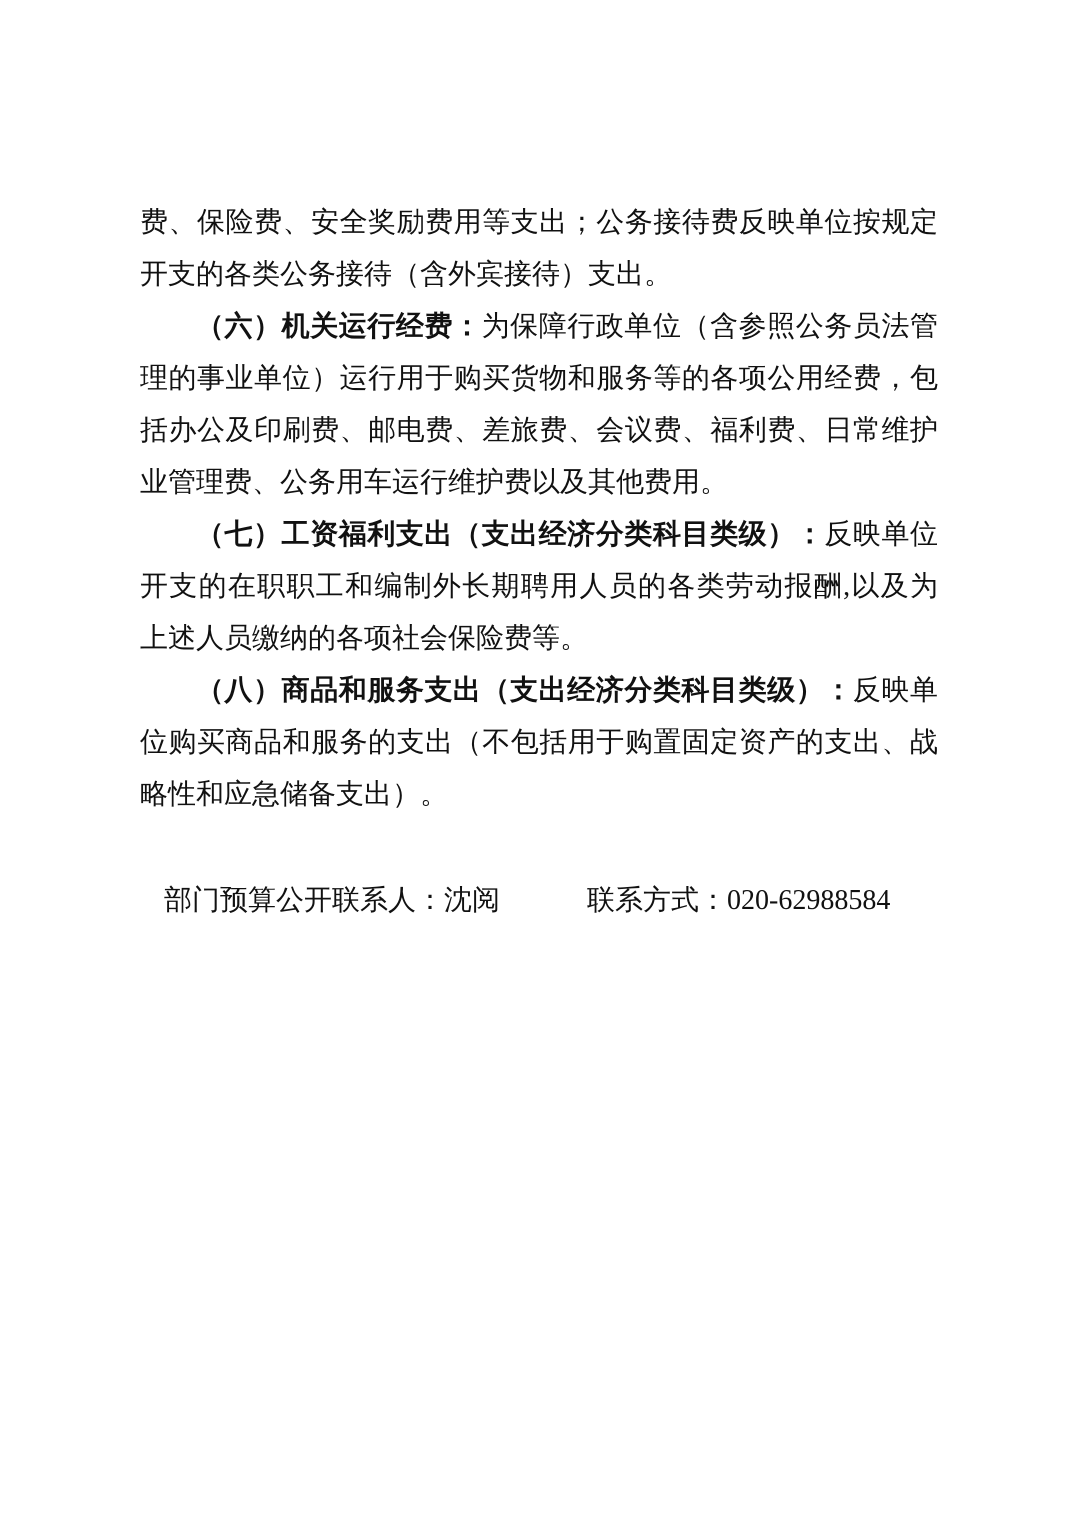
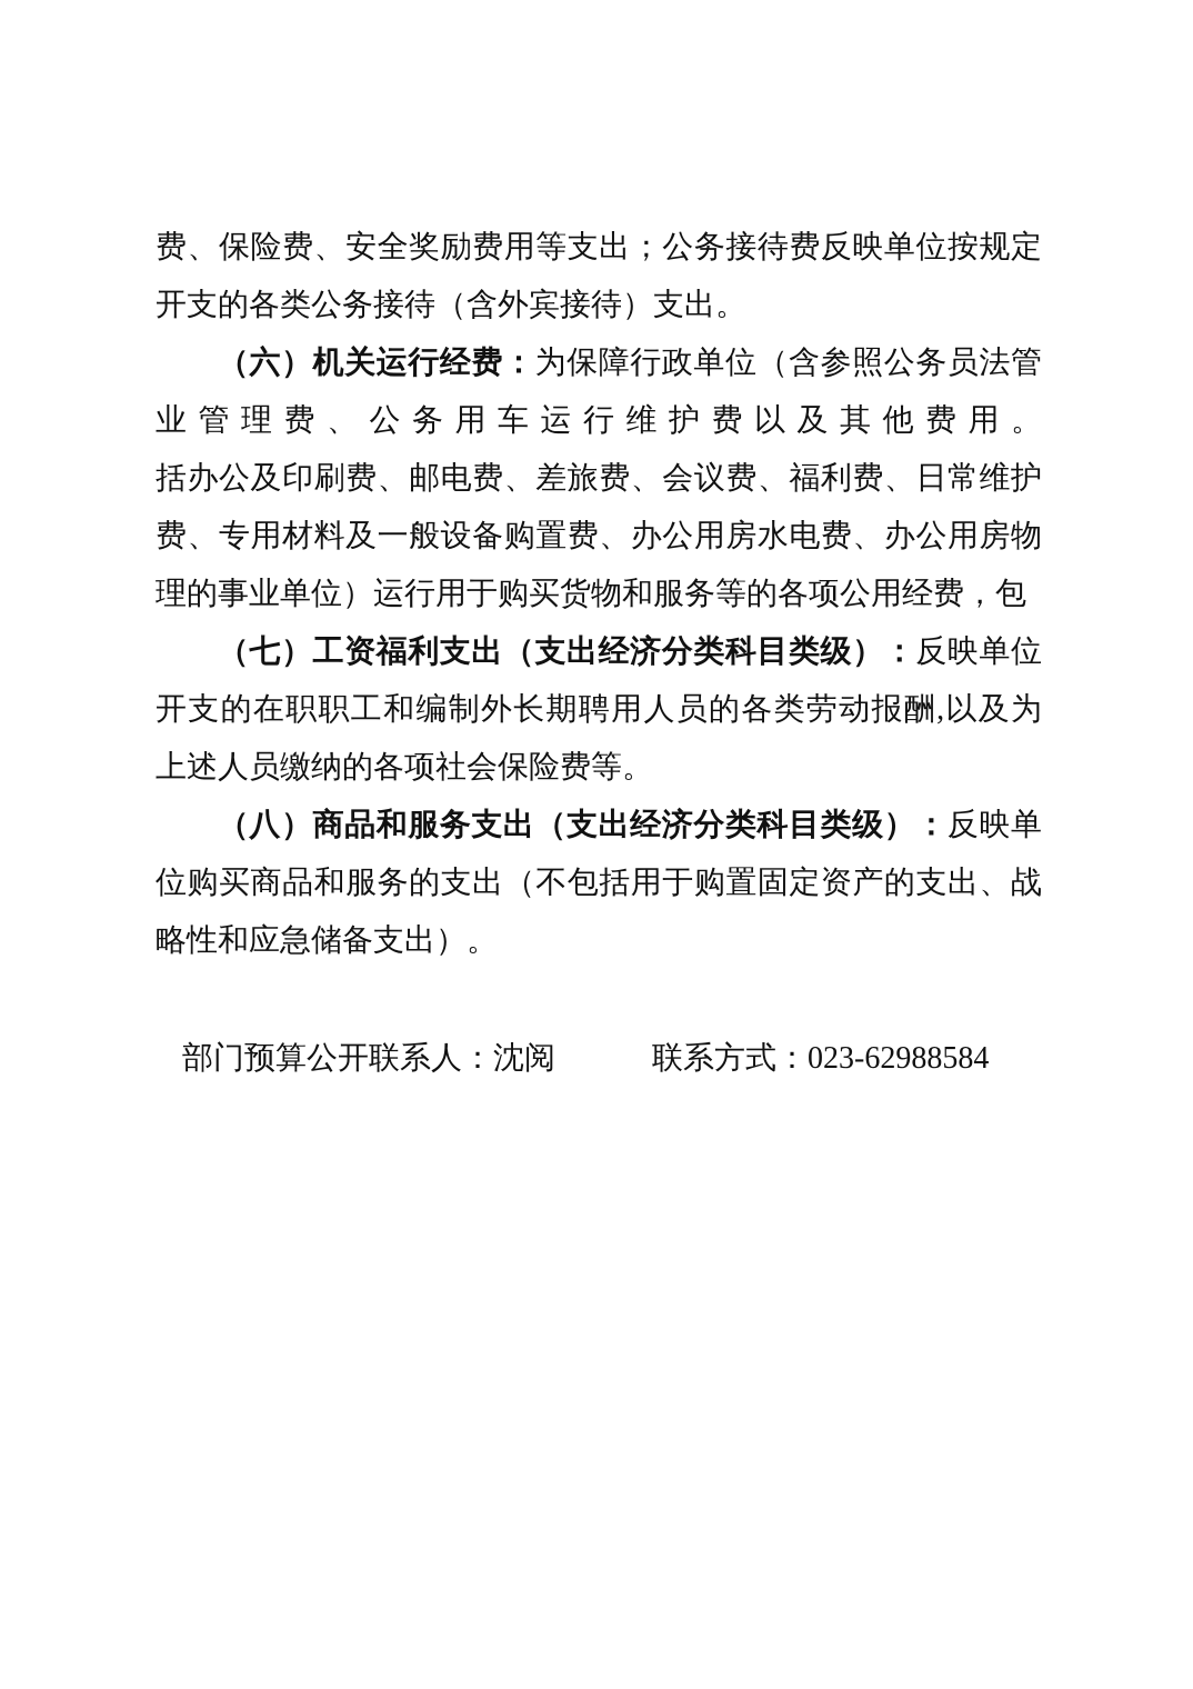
  费、保险费、安全奖励费用等支出；公务接待费反映单位按规定
  开支的各类公务接待（含外宾接待）支出。
  （六）机关运行经费：为保障行政单位（含参照公务员法管
- 理的事业单位）运行用于购买货物和服务等的各项公用经费，包
+ 业管理费、公务用车运行维护费以及其他费用。
  括办公及印刷费、邮电费、差旅费、会议费、福利费、日常维护
+ 费、专用材料及一般设备购置费、办公用房水电费、办公用房物
- 业管理费、公务用车运行维护费以及其他费用。
+ 理的事业单位）运行用于购买货物和服务等的各项公用经费，包
  （七）工资福利支出（支出经济分类科目类级）：反映单位
  开支的在职职工和编制外长期聘用人员的各类劳动报酬,以及为
  上述人员缴纳的各项社会保险费等。
  （八）商品和服务支出（支出经济分类科目类级）：反映单
  位购买商品和服务的支出（不包括用于购置固定资产的支出、战
  略性和应急储备支出）。
- 部门预算公开联系人：沈阅 联系方式：020-62988584
+ 部门预算公开联系人：沈阅 联系方式：023-62988584
